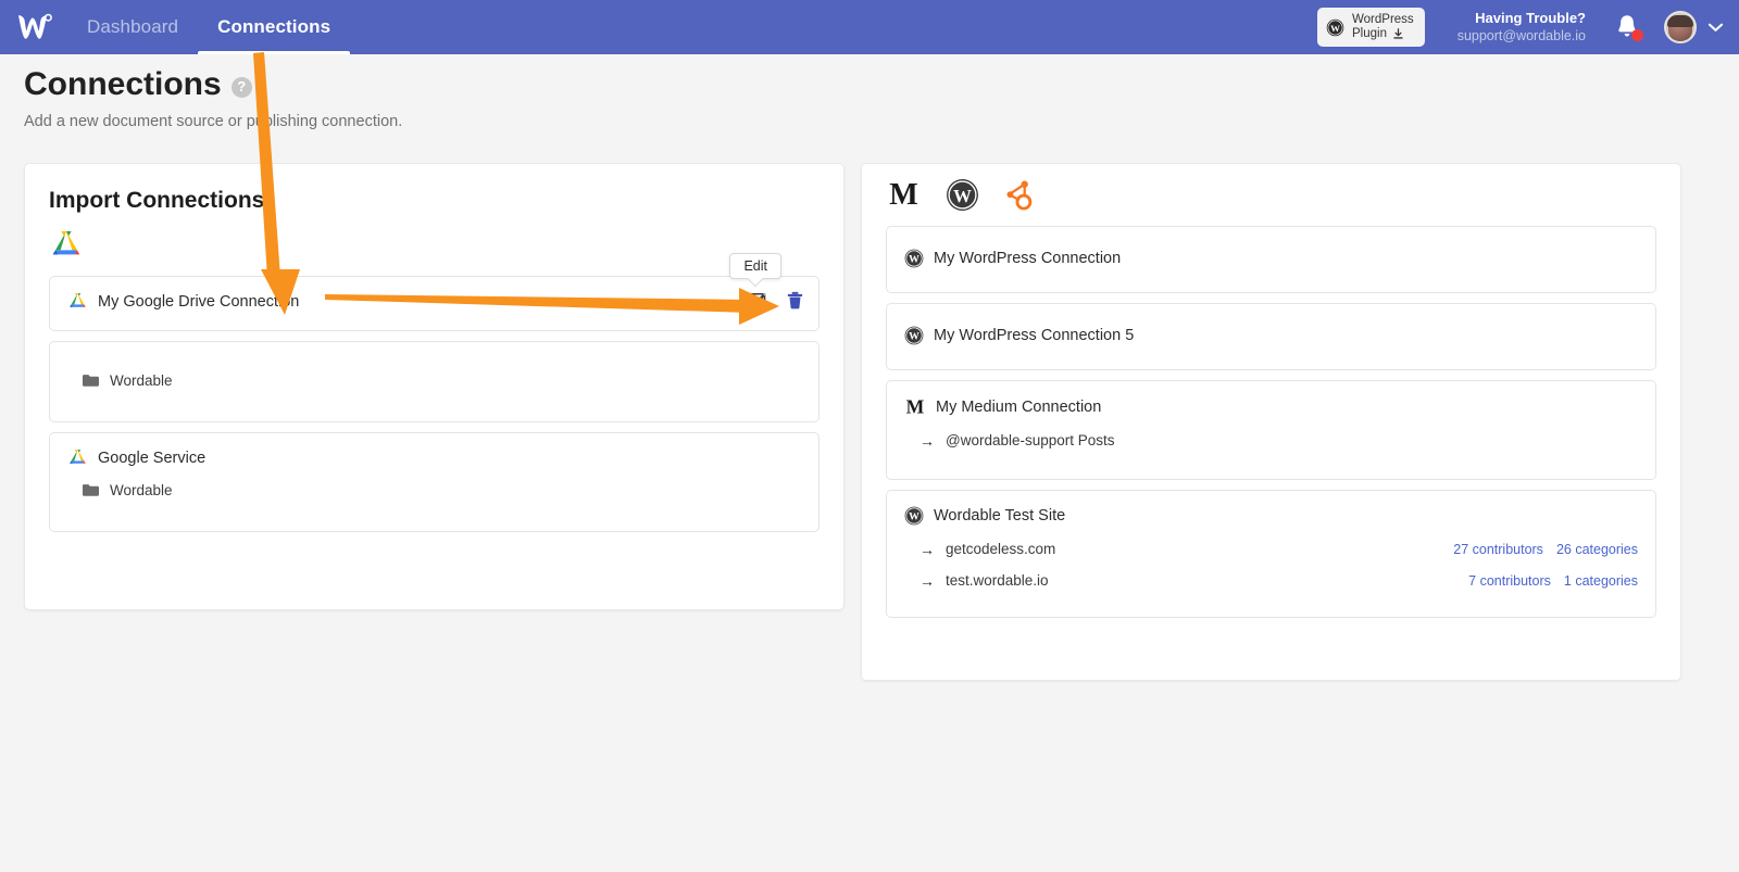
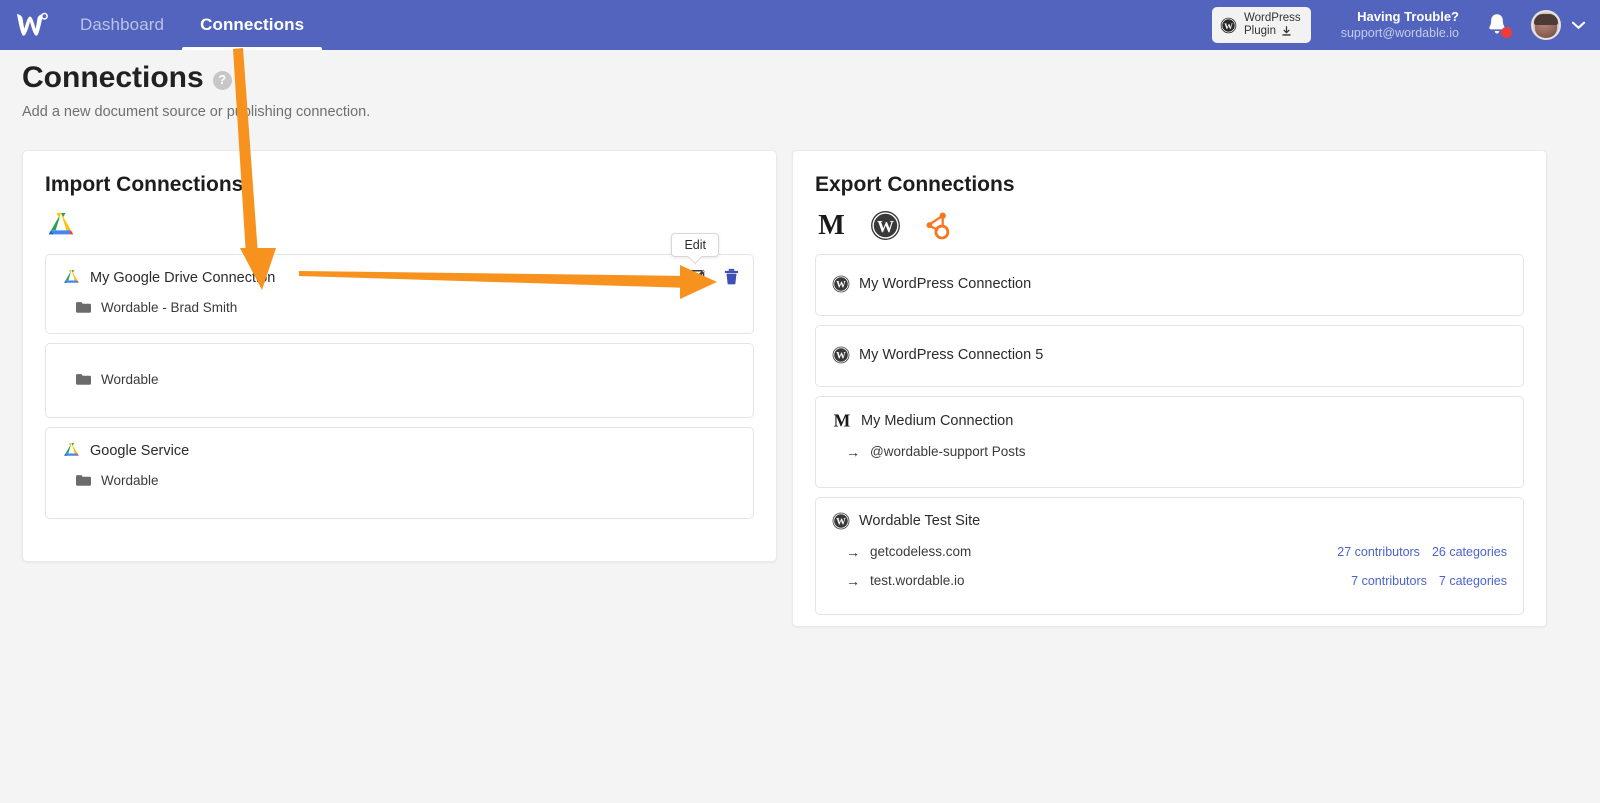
  Dashboard
  Connections
  W
  WordPress
  Plugin
  Having Trouble?
  support@wordable.io
  Connections
  ?
  Add a new document source or plishing connection.
  Import Connections
  My Google Drive Connectn
+ Wordable - Brad Smith
  Edit
  Wordable
  Google Service
  Wordable
+ Export Connections
  M
  W
  W
  My WordPress Connection
  W
  My WordPress Connection 5
  M
  My Medium Connection
  →
  @wordable-support Posts
  W
  Wordable Test Site
  →
  getcodeless.com
  27 contributors
  26 categories
  →
  test.wordable.io
  7 contributors
- 1 categories
+ 7 categories
